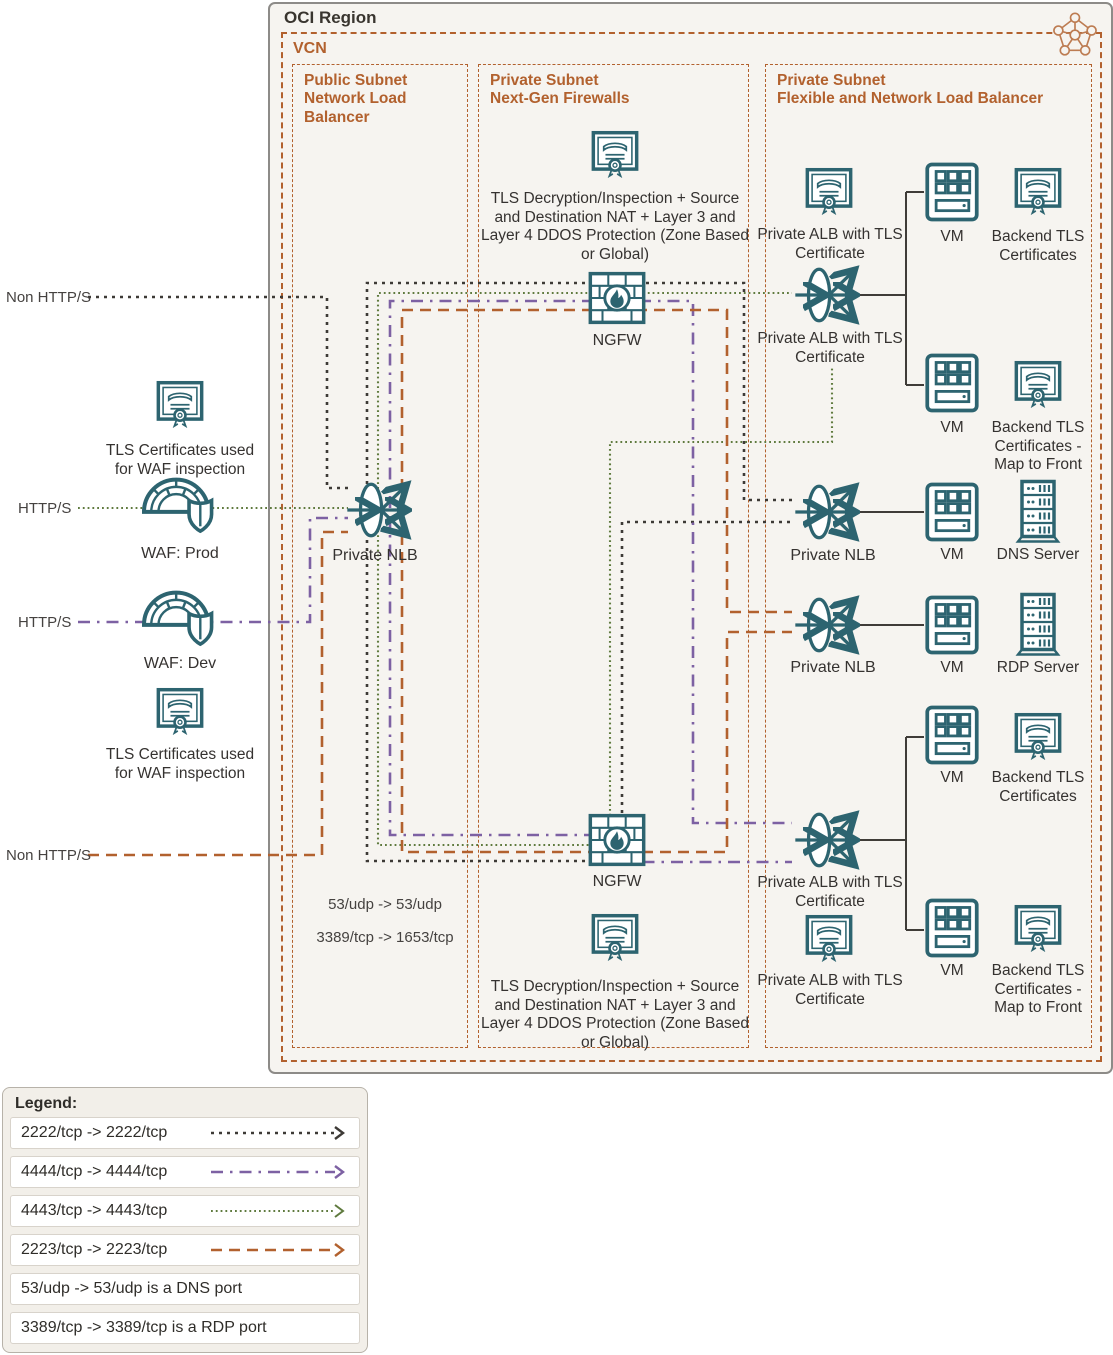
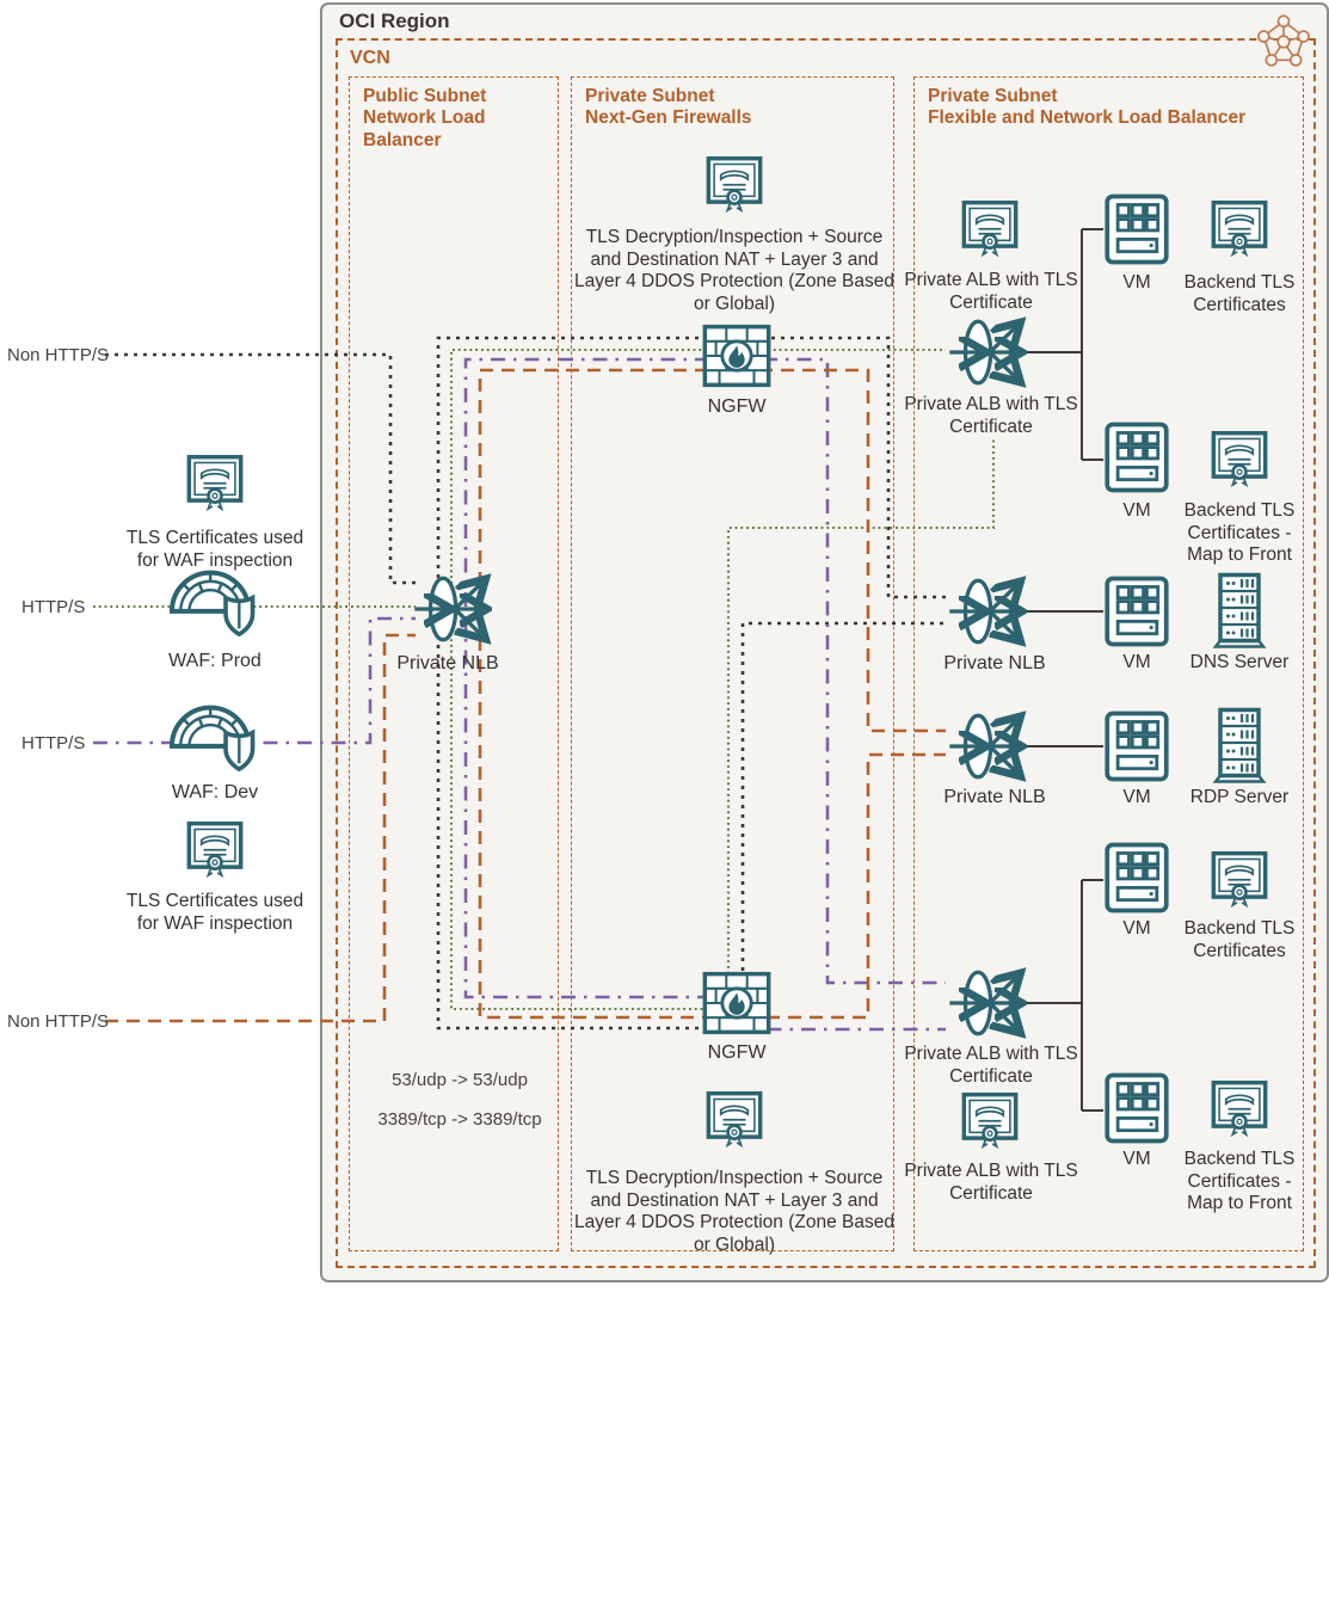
  OCI Region
  VCN
  Public Subnet
  Network Load
  Balancer
  Private Subnet
  Next-Gen Firewalls
  Private Subnet
  Flexible and Network Load Balancer
  TLS Decryption/Inspection + Source and Destination NAT + Layer 3 and Layer 4 DDOS Protection (Zone Based or Global)
  TLS Decryption/Inspection + Source and Destination NAT + Layer 3 and Layer 4 DDOS Protection (Zone Based or Global)
  NGFW
  NGFW
  Private NLB
  Private ALB with TLS Certificate
  Private ALB with TLS Certificate
  Private ALB with TLS Certificate
  Private ALB with TLS Certificate
  Private NLB
  Private NLB
  VM
  VM
  VM
  VM
  VM
  VM
  Backend TLS Certificates
  Backend TLS Certificates - Map to Front
  Backend TLS Certificates
  Backend TLS Certificates - Map to Front
  DNS Server
  RDP Server
  TLS Certificates used for WAF inspection
  TLS Certificates used for WAF inspection
  WAF: Prod
  WAF: Dev
  Non HTTP/S
  HTTP/S
  HTTP/S
  Non HTTP/S
  53/udp -> 53/udp
- 3389/tcp -> 1653/tcp
+ 3389/tcp -> 3389/tcp
- Legend:
- 2222/tcp -> 2222/tcp
- 4444/tcp -> 4444/tcp
- 4443/tcp -> 4443/tcp
- 2223/tcp -> 2223/tcp
- 53/udp -> 53/udp is a DNS port
- 3389/tcp -> 3389/tcp is a RDP port
